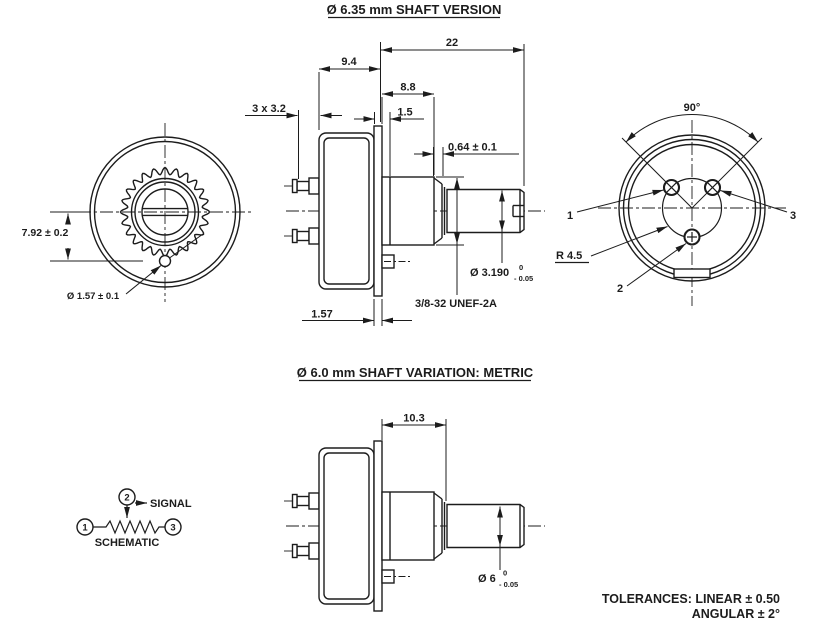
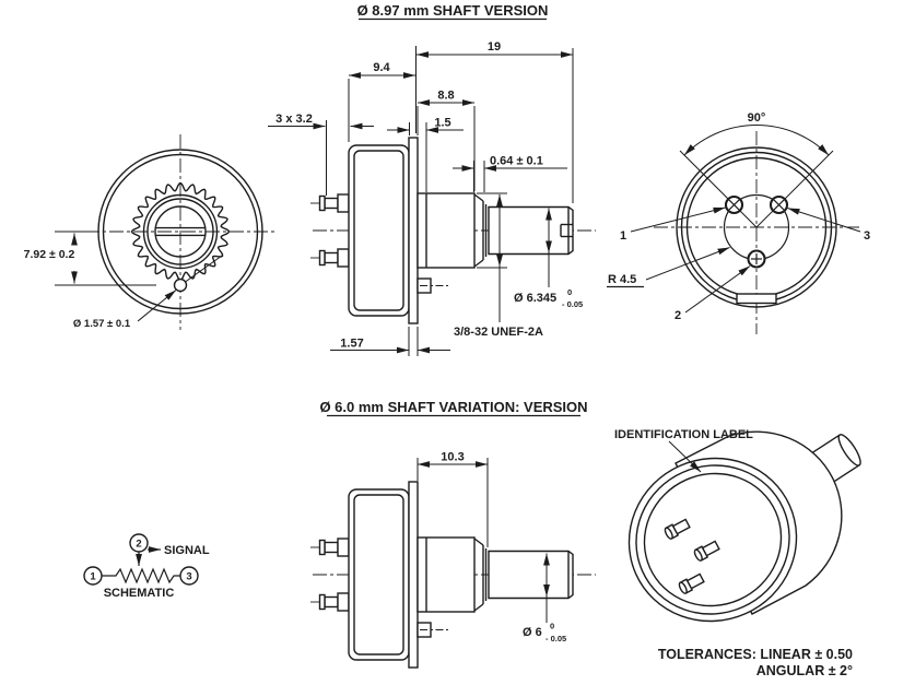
- Ø 6.35 mm SHAFT VERSION
+ Ø 8.97 mm SHAFT VERSION
  7.92 ± 0.2
  Ø 1.57 ± 0.1
- 22
+ 19
  9.4
  8.8
  1.5
  3 x 3.2
  0.64 ± 0.1
  3/8-32 UNEF-2A
- Ø 3.190
+ Ø 6.345
  0
  - 0.05
  1.57
  90°
  1
  3
  2
  R 4.5
- Ø 6.0 mm SHAFT VARIATION: METRIC
+ Ø 6.0 mm SHAFT VARIATION: VERSION
  1
  3
  2
  SIGNAL
  SCHEMATIC
  10.3
  Ø 6
  0
  - 0.05
+ IDENTIFICATION LABEL
  TOLERANCES: LINEAR ± 0.50
  ANGULAR ± 2°
